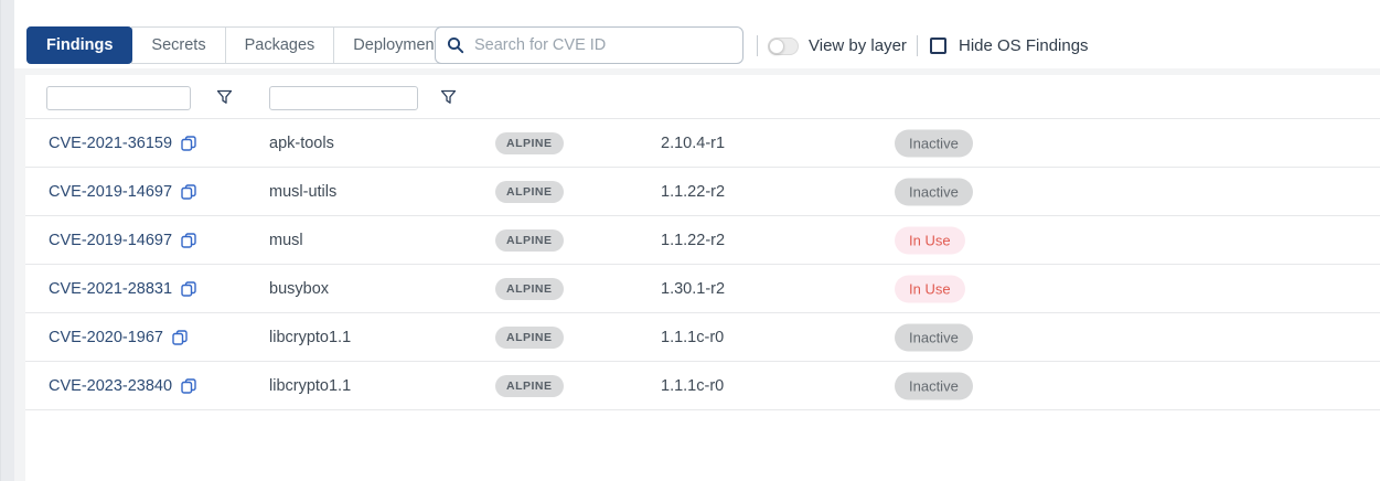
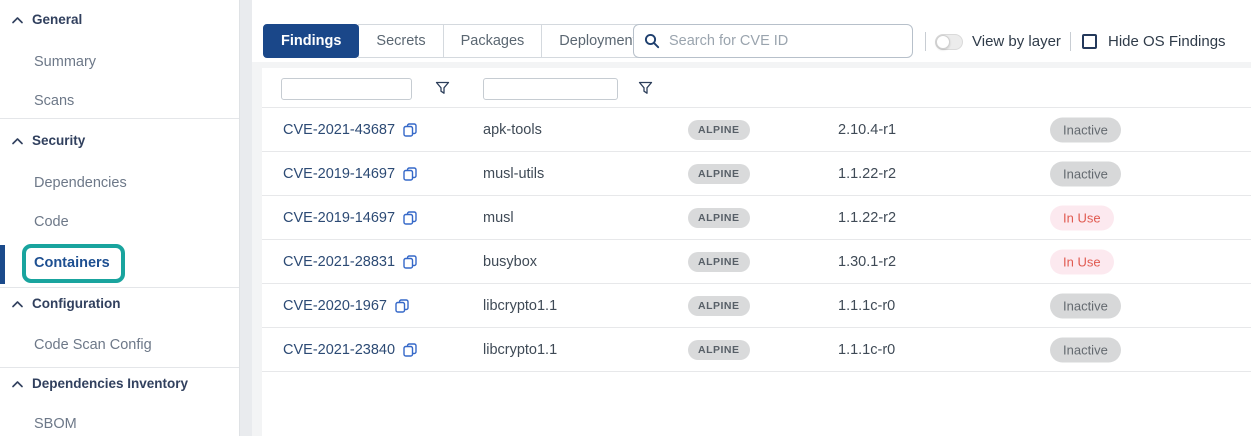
+ General
+ Summary
+ Scans
+ Security
+ Dependencies
+ Code
+ Containers
+ Configuration
+ Code Scan Config
+ Dependencies Inventory
+ SBOM
  Findings
  Secrets
  Packages
  Deploymen
  Search for CVE ID
  View by layer
  Hide OS Findings
- CVE-2021-36159
+ CVE-2021-43687
  apk-tools
  ALPINE
  2.10.4-r1
  Inactive
  CVE-2019-14697
  musl-utils
  ALPINE
  1.1.22-r2
  Inactive
  CVE-2019-14697
  musl
  ALPINE
  1.1.22-r2
  In Use
  CVE-2021-28831
  busybox
  ALPINE
  1.30.1-r2
  In Use
  CVE-2020-1967
  libcrypto1.1
  ALPINE
  1.1.1c-r0
  Inactive
- CVE-2023-23840
+ CVE-2021-23840
  libcrypto1.1
  ALPINE
  1.1.1c-r0
  Inactive
